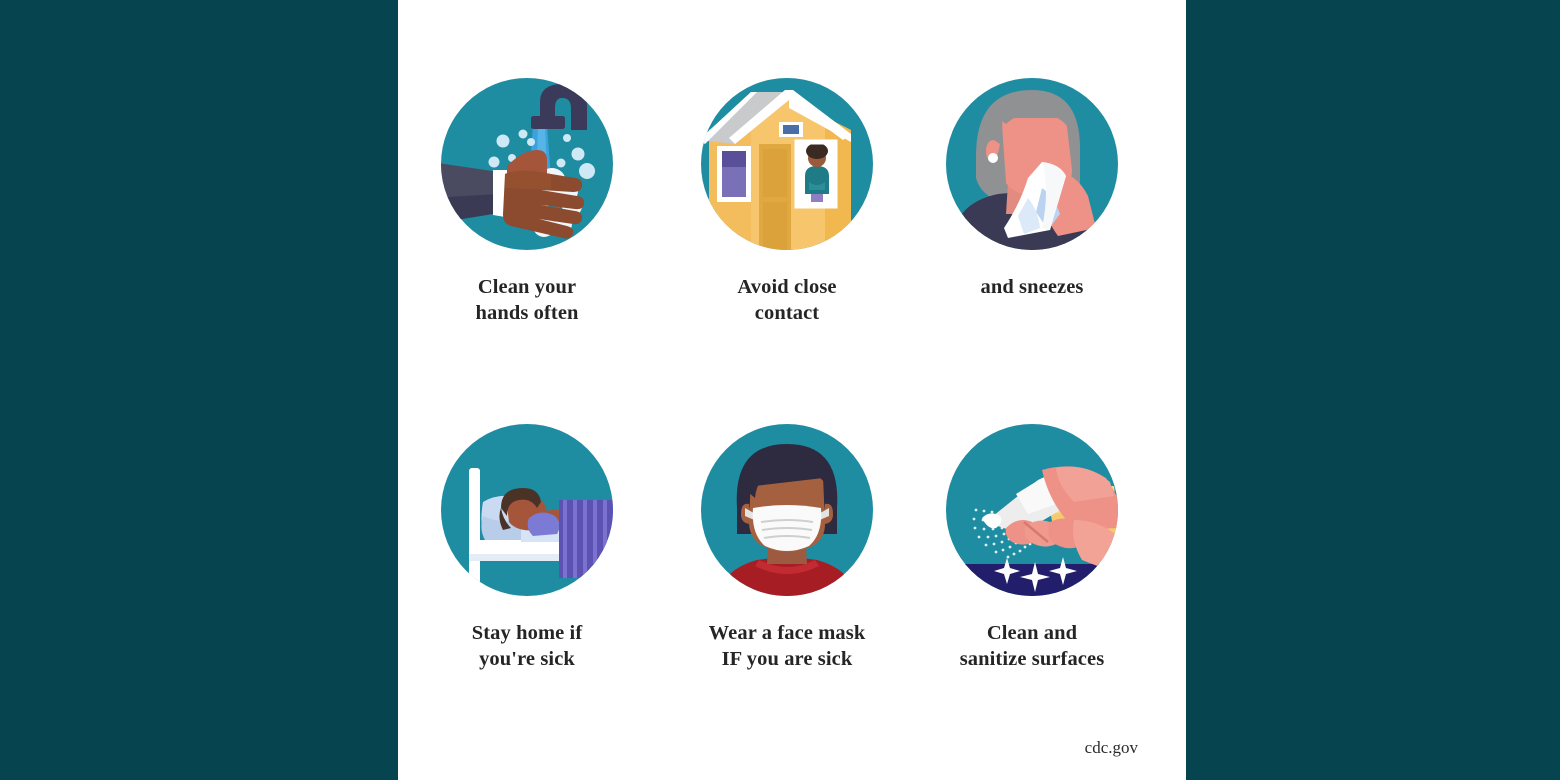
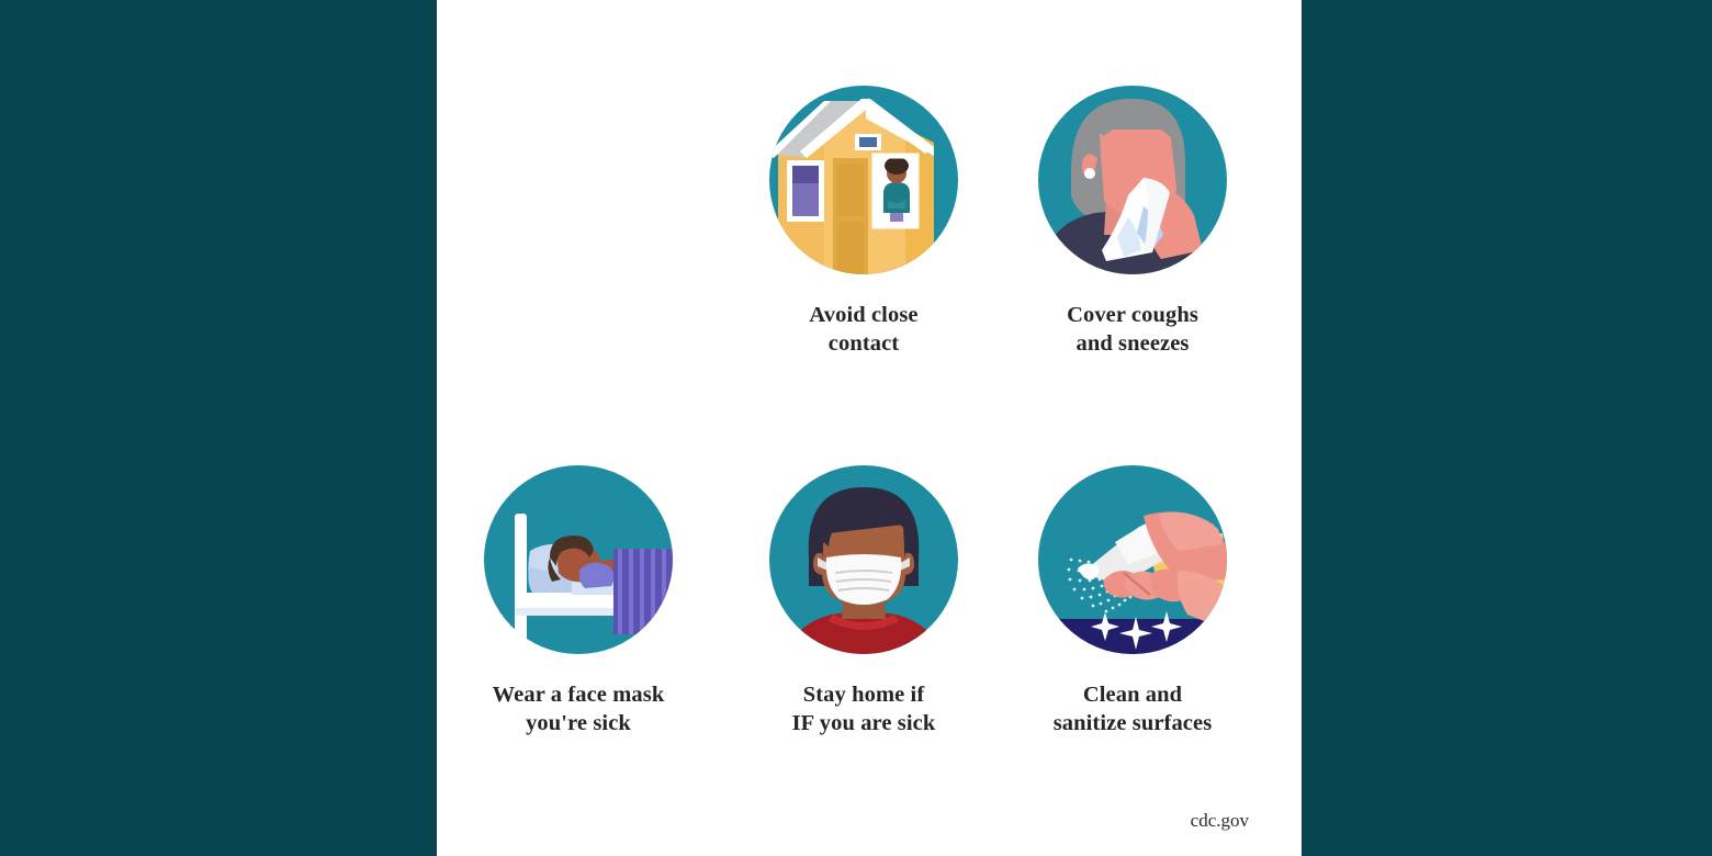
- Clean your
- hands often
  Avoid close
  contact
+ Cover coughs
  and sneezes
- Stay home if
+ Wear a face mask
  you're sick
- Wear a face mask
+ Stay home if
  IF you are sick
  Clean and
  sanitize surfaces
  cdc.gov
